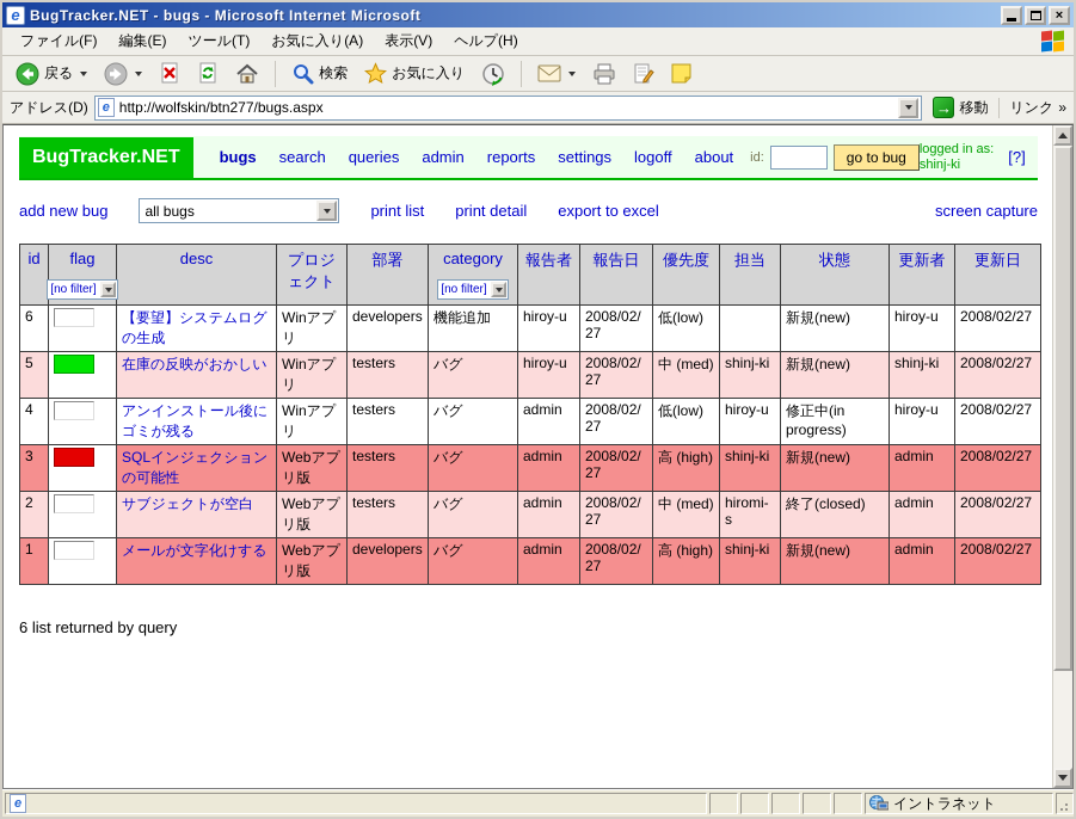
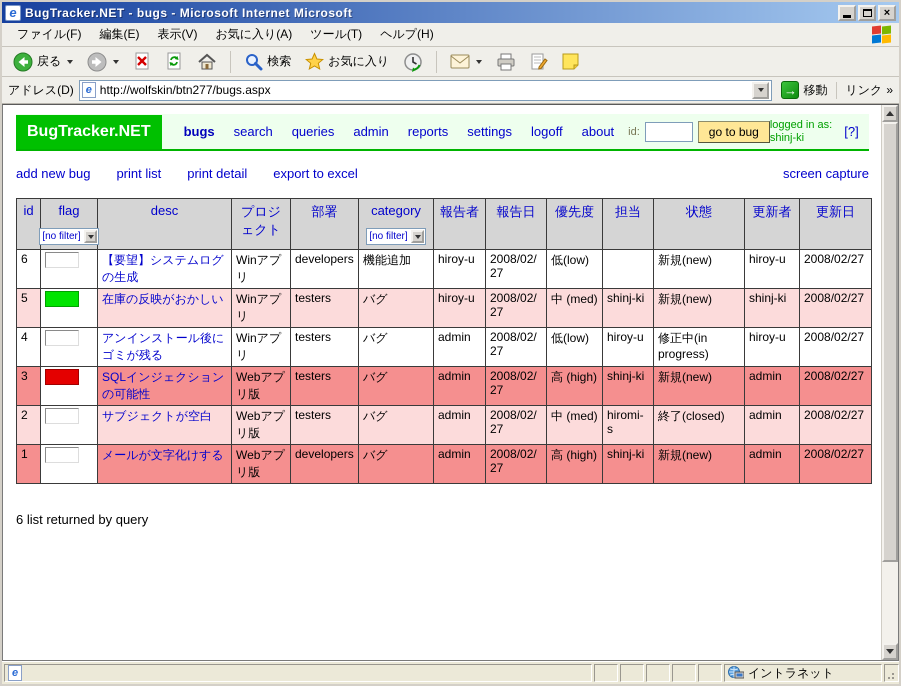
  e
  BugTracker.NET - bugs - Microsoft Internet Microsoft
  ×
  ファイル(F)
  編集(E)
- ツール(T)
+ 表示(V)
  お気に入り(A)
- 表示(V)
+ ツール(T)
  ヘルプ(H)
  戻る
  検索
  お気に入り
  アドレス(D)
  e
  http://wolfskin/btn277/bugs.aspx
  →
  移動
  リンク
  »
  BugTracker.NET
  bugs
  search
  queries
  admin
  reports
  settings
  logoff
  about
  id:
  go to bug
  logged in as:
  shinj-ki
  [?]
  add new bug
- all bugs
  print list
  print detail
  export to excel
  screen capture
  id	flag [no filter]	desc	プロジェクト	部署	category [no filter]	報告者	報告日	優先度	担当	状態	更新者	更新日
  6		【要望】システムログの生成	Winアプリ	developers	機能追加	hiroy-u	2008/02/27	低(low)		新規(new)	hiroy-u	2008/02/27
  5		在庫の反映がおかしい	Winアプリ	testers	バグ	hiroy-u	2008/02/27	中 (med)	shinj-ki	新規(new)	shinj-ki	2008/02/27
  4		アンインストール後にゴミが残る	Winアプリ	testers	バグ	admin	2008/02/27	低(low)	hiroy-u	修正中(in progress)	hiroy-u	2008/02/27
  3		SQLインジェクションの可能性	Webアプリ版	testers	バグ	admin	2008/02/27	高 (high)	shinj-ki	新規(new)	admin	2008/02/27
  2		サブジェクトが空白	Webアプリ版	testers	バグ	admin	2008/02/27	中 (med)	hiromi-s	終了(closed)	admin	2008/02/27
  1		メールが文字化けする	Webアプリ版	developers	バグ	admin	2008/02/27	高 (high)	shinj-ki	新規(new)	admin	2008/02/27
  6 list returned by query
  e
  イントラネット
